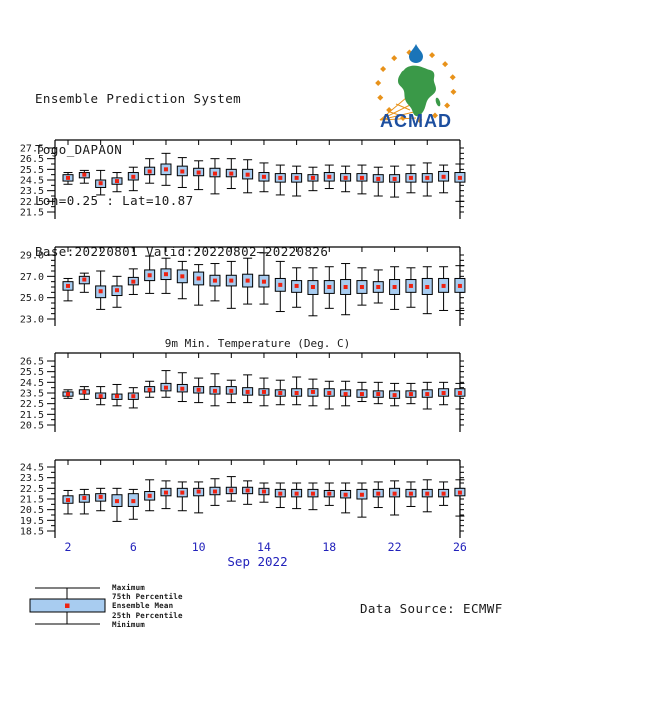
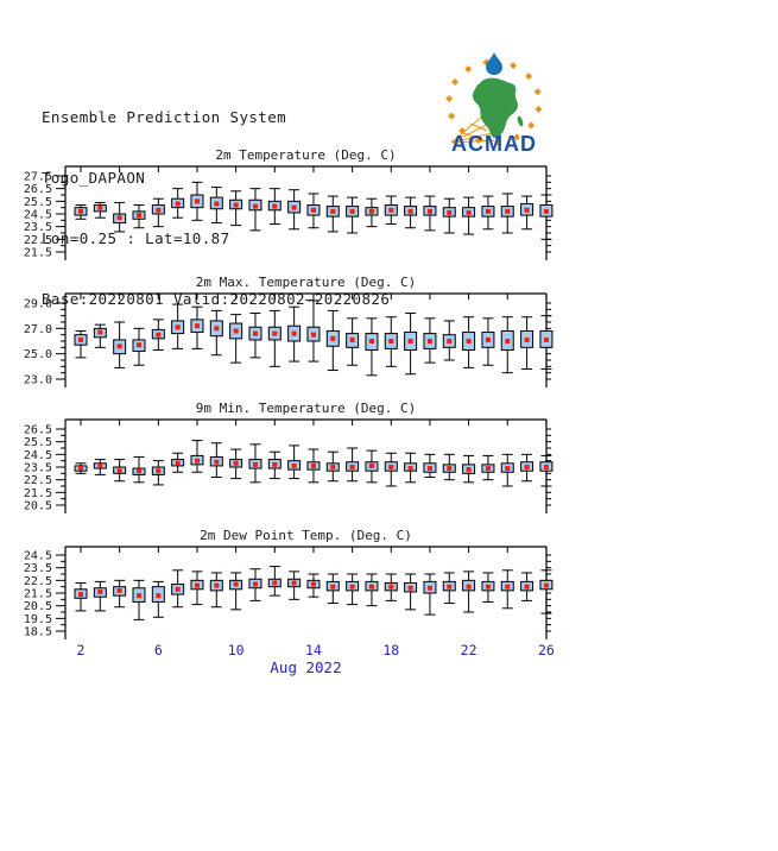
  Ensemble Prediction System
  Too_DAPAON
  Lo=0.25 : Lat=10.87
  Bae:20220801 Vaid:20220802—20220826
  ACMAD
+ 2m Temperature (Deg. C)
  27.5
  26.5
  25.5
  24.5
  23.5
  22.5
  21.5
+ 2m Max. Temperature (Deg. C)
  29.0
  27.0
  25.0
  23.0
  9m Min. Temperature (Deg. C)
  26.5
  25.5
  24.5
  23.5
  22.5
  21.5
  20.5
+ 2m Dew Point Temp. (Deg. C)
  24.5
  23.5
  22.5
  21.5
  20.5
  19.5
  18.5
  2
  6
  10
  14
  18
  22
  26
- Sep 2022
+ Aug 2022
- Maximum
- 75th Percentile
- Ensemble Mean
- 25th Percentile
- Minimum
- Data Source: ECMWF
